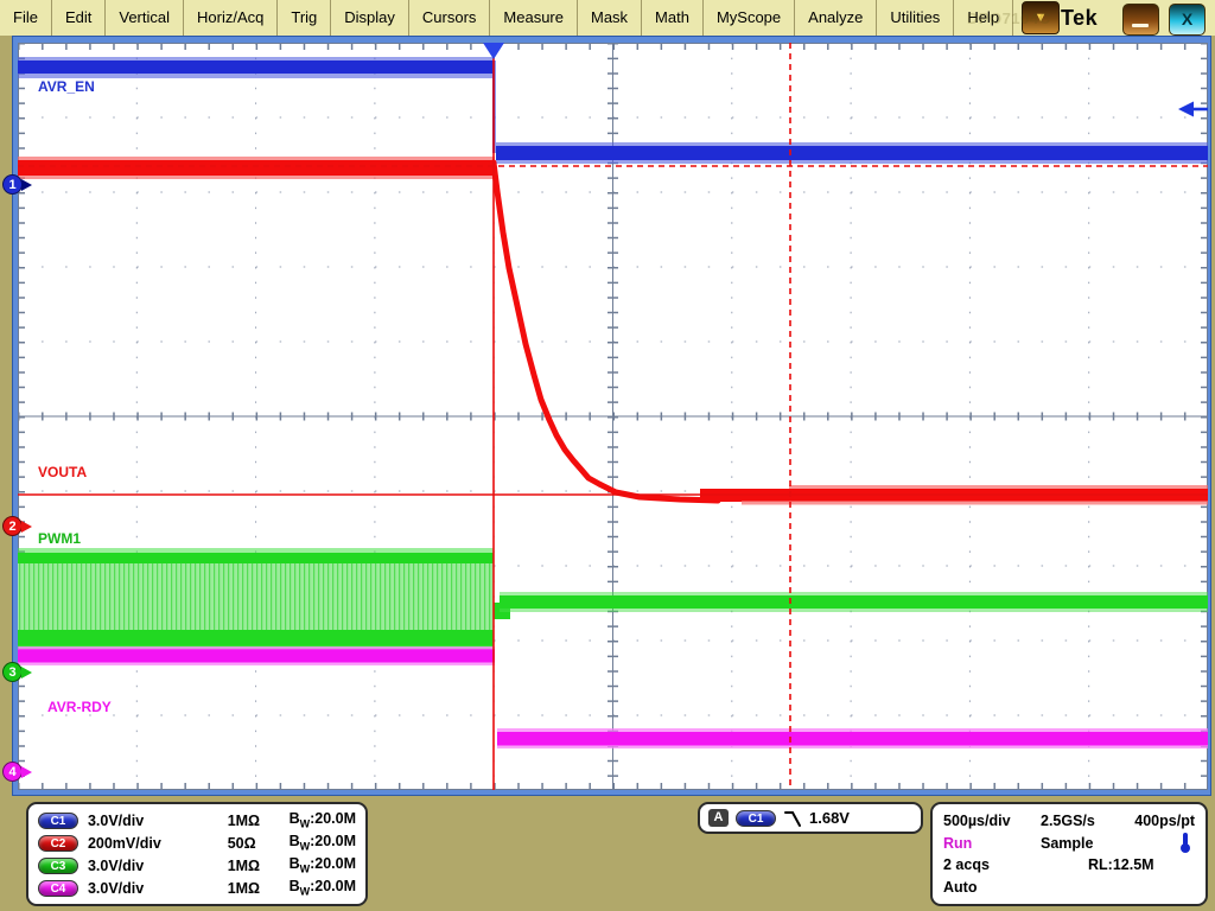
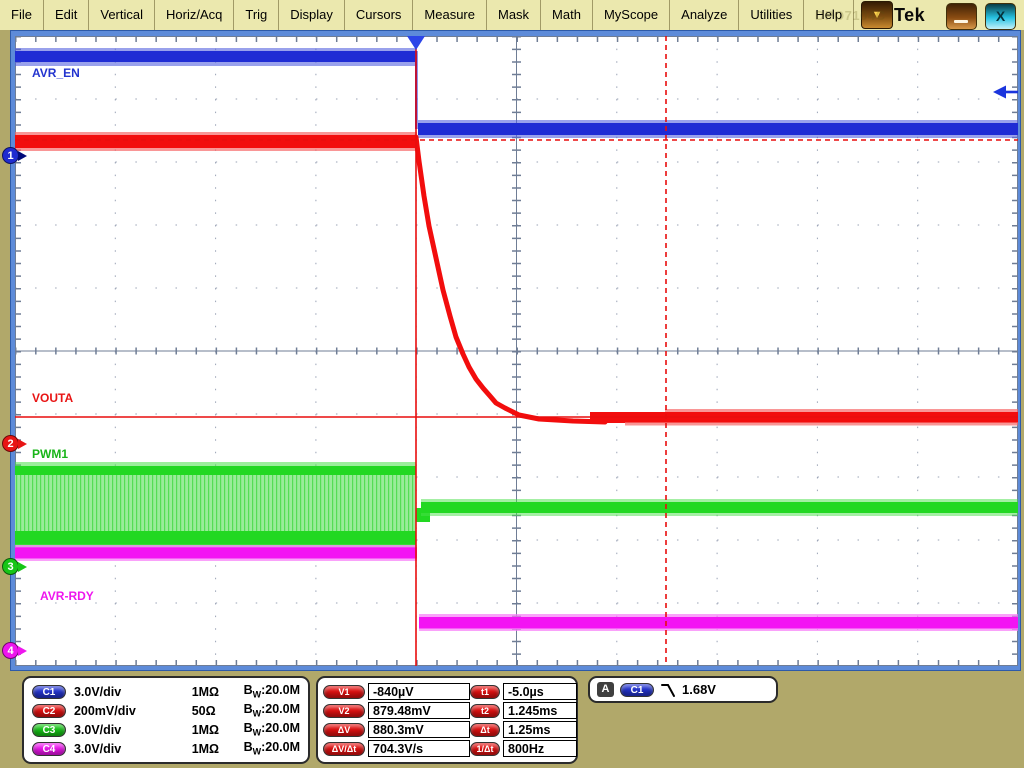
  File
  Edit
  Vertical
  Horiz/Acq
  Trig
  Display
  Cursors
  Measure
  Mask
  Math
  MyScope
  Analyze
  Utilities
  Help
  ▼
  DPO7104C
  Tek
  X
  AVR_EN
  VOUTA
  PWM1
  AVR-RDY
  1
  2
  3
  4
  C1
  3.0V/div
  1MΩ
  BW:20.0M
  C2
  200mV/div
  50Ω
  BW:20.0M
  C3
  3.0V/div
  1MΩ
  BW:20.0M
  C4
  3.0V/div
  1MΩ
  BW:20.0M
+ V1
+ -840µV
+ V2
+ 879.48mV
+ ΔV
+ 880.3mV
+ ΔV/Δt
+ 704.3V/s
+ t1
+ -5.0µs
+ t2
+ 1.245ms
+ Δt
+ 1.25ms
+ 1/Δt
+ 800Hz
  A
  C1
  1.68V
- 500µs/div
- 2.5GS/s
- 400ps/pt
- Run
- Sample
- 2 acqs
- RL:12.5M
- Auto
